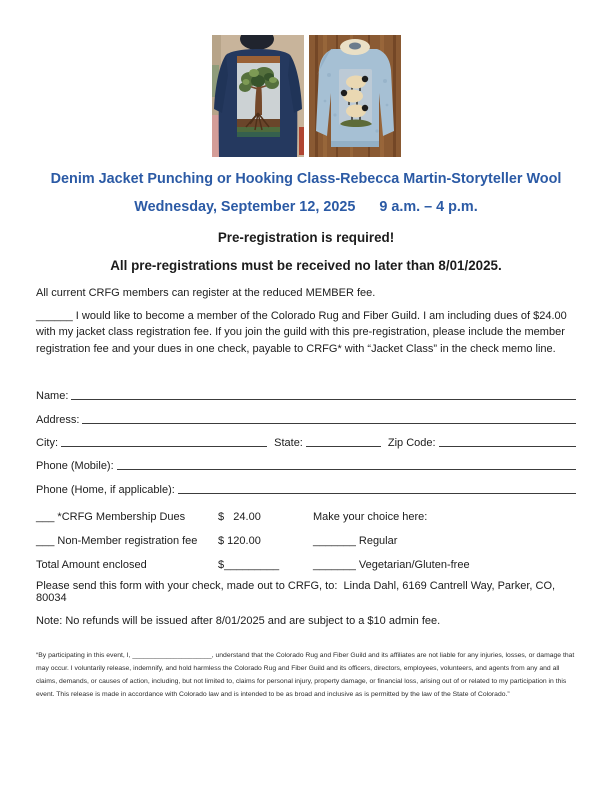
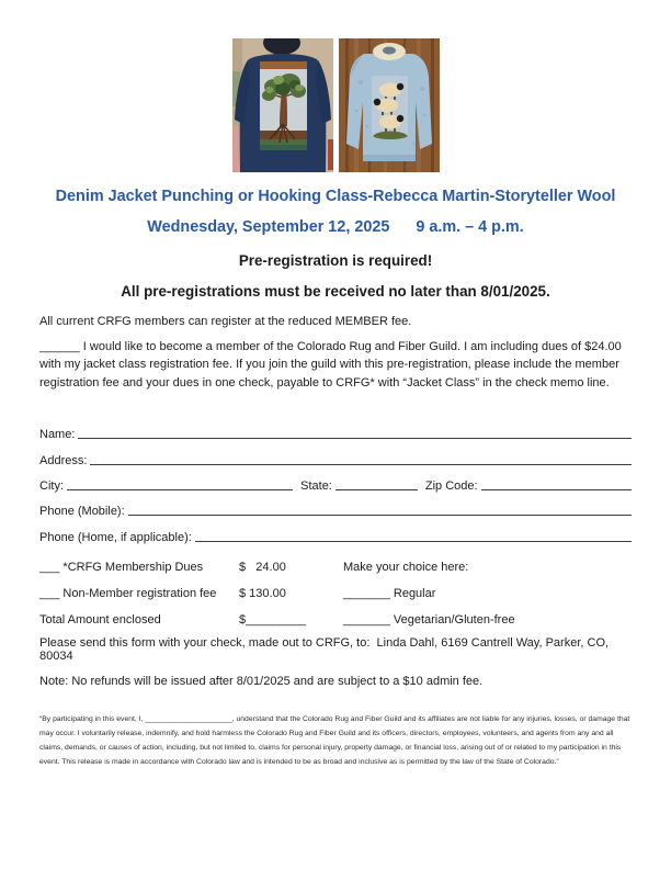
  Denim Jacket Punching or Hooking Class-Rebecca Martin-Storyteller Wool
  Wednesday, September 12, 2025 9 a.m. – 4 p.m.
  Pre-registration is required!
  All pre-registrations must be received no later than 8/01/2025.
  All current CRFG members can register at the reduced MEMBER fee.
  ______ I would like to become a member of the Colorado Rug and Fiber Guild. I am including dues of $24.00 with my jacket class registration fee. If you join the guild with this pre-registration, please include the member registration fee and your dues in one check, payable to CRFG* with “Jacket Class” in the check memo line.
  Name:
  Address:
  City:
  State:
  Zip Code:
  Phone (Mobile):
  Phone (Home, if applicable):
  ___ *CRFG Membership Dues
  $ 24.00
  Make your choice here:
  ___ Non-Member registration fee
- $ 120.00
+ $ 130.00
  _______ Regular
  Total Amount enclosed
  $_________
  _______ Vegetarian/Gluten-free
  Please send this form with your check, made out to CRFG, to: Linda Dahl, 6169 Cantrell Way, Parker, CO, 80034
  Note: No refunds will be issued after 8/01/2025 and are subject to a $10 admin fee.
